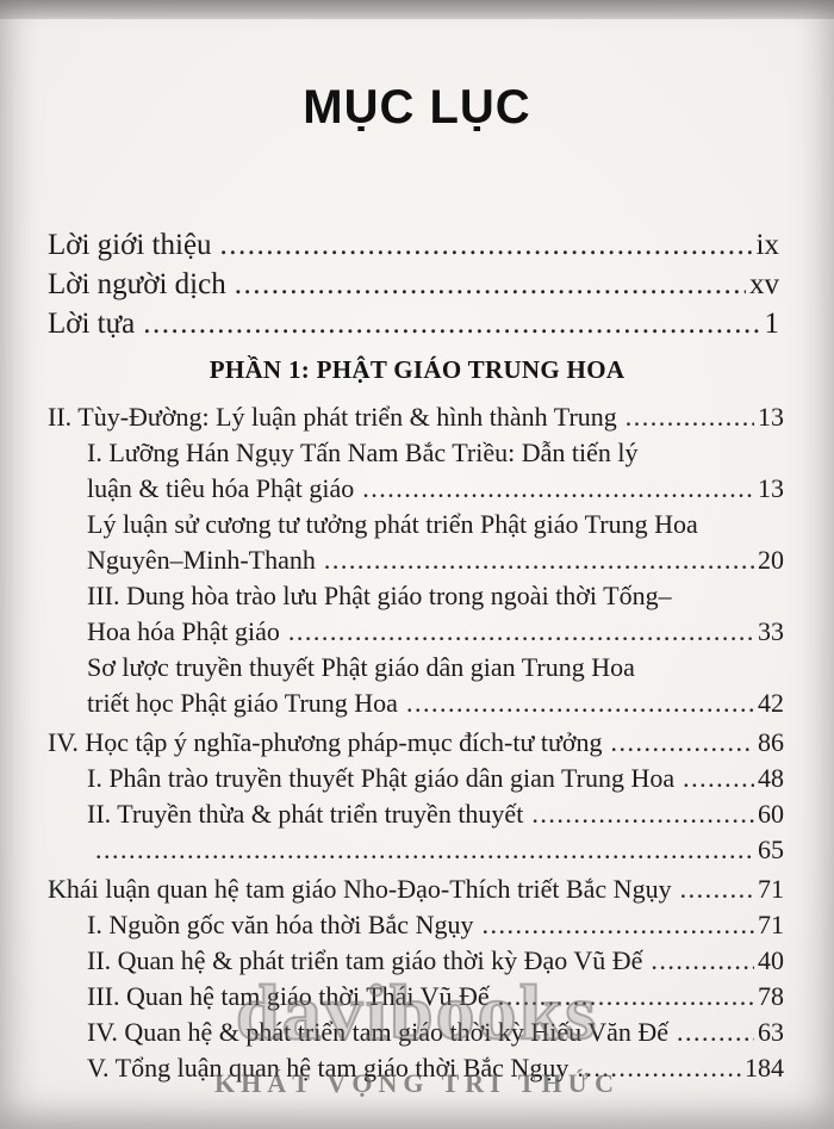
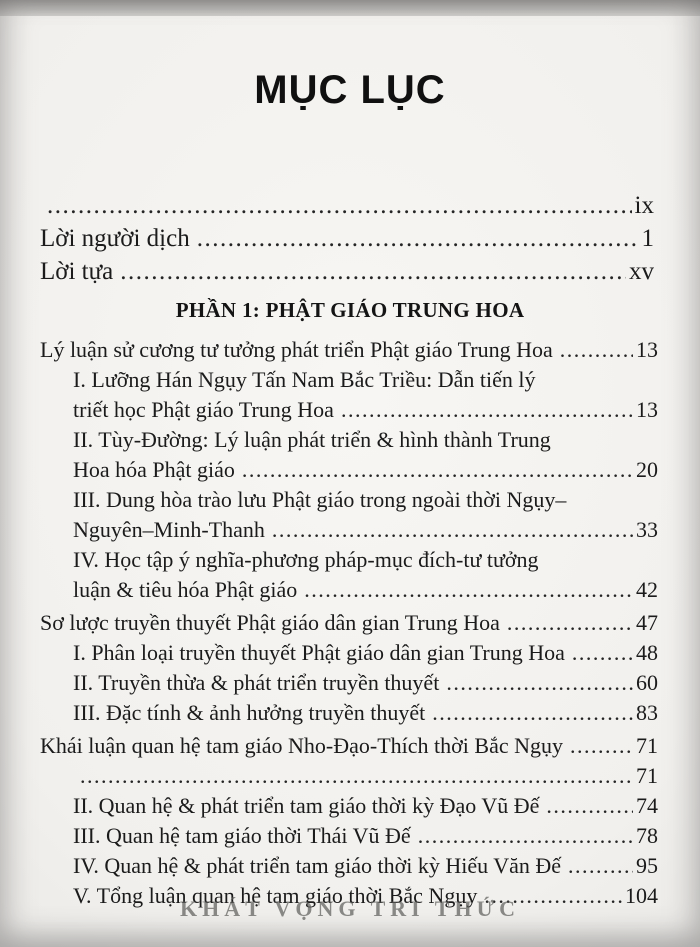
  MỤC LỤC
- Lời giới thiệu
  ix
  Lời người dịch
- xv
+ 1
  Lời tựa
- 1
+ xv
  PHẦN 1: PHẬT GIÁO TRUNG HOA
- II. Tùy-Đường: Lý luận phát triển & hình thành Trung
+ Lý luận sử cương tư tưởng phát triển Phật giáo Trung Hoa
  13
  I. Lưỡng Hán Ngụy Tấn Nam Bắc Triều: Dẫn tiến lý
- luận & tiêu hóa Phật giáo
+ triết học Phật giáo Trung Hoa
  13
- Lý luận sử cương tư tưởng phát triển Phật giáo Trung Hoa
+ II. Tùy-Đường: Lý luận phát triển & hình thành Trung
- Nguyên–Minh-Thanh
+ Hoa hóa Phật giáo
  20
- III. Dung hòa trào lưu Phật giáo trong ngoài thời Tống–
+ III. Dung hòa trào lưu Phật giáo trong ngoài thời Ngụy–
- Hoa hóa Phật giáo
+ Nguyên–Minh-Thanh
  33
- Sơ lược truyền thuyết Phật giáo dân gian Trung Hoa
+ IV. Học tập ý nghĩa-phương pháp-mục đích-tư tưởng
- triết học Phật giáo Trung Hoa
+ luận & tiêu hóa Phật giáo
  42
- IV. Học tập ý nghĩa-phương pháp-mục đích-tư tưởng
+ Sơ lược truyền thuyết Phật giáo dân gian Trung Hoa
- 86
+ 47
- I. Phân trào truyền thuyết Phật giáo dân gian Trung Hoa
+ I. Phân loại truyền thuyết Phật giáo dân gian Trung Hoa
  48
  II. Truyền thừa & phát triển truyền thuyết
  60
+ III. Đặc tính & ảnh hưởng truyền thuyết
- 65
+ 83
- Khái luận quan hệ tam giáo Nho-Đạo-Thích triết Bắc Ngụy
+ Khái luận quan hệ tam giáo Nho-Đạo-Thích thời Bắc Ngụy
  71
- I. Nguồn gốc văn hóa thời Bắc Ngụy
  71
  II. Quan hệ & phát triển tam giáo thời kỳ Đạo Vũ Đế
- 40
+ 74
  III. Quan hệ tam giáo thời Thái Vũ Đế
  78
  IV. Quan hệ & phát triển tam giáo thời kỳ Hiếu Văn Đế
- 63
+ 95
  V. Tổng luận quan hệ tam giáo thời Bắc Ngụy
- 184
+ 104
- davibooks
  KHÁT VỌNG TRI THỨC
